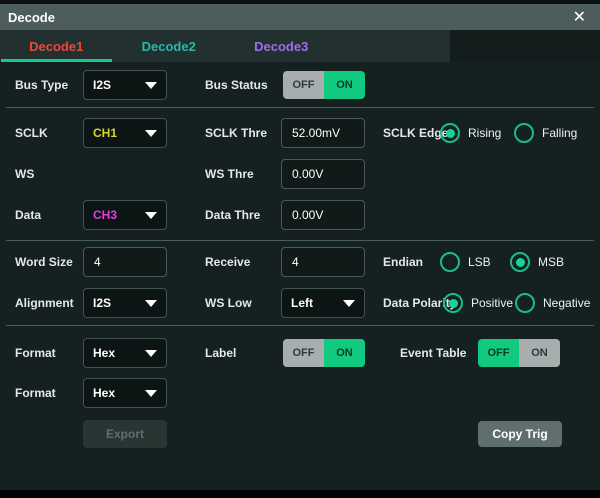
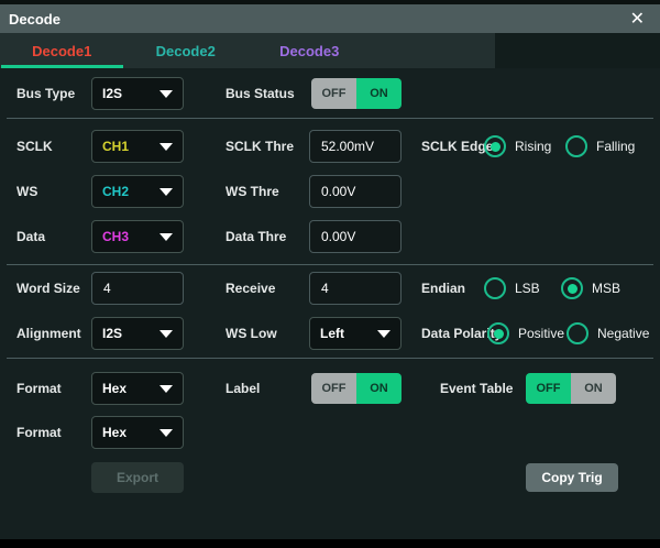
  Decode
  ✕
  Decode1
  Decode2
  Decode3
  Bus Type
  I2S
  Bus Status
  OFF
  ON
  SCLK
  CH1
  SCLK Thre
  52.00mV
  SCLK Edg
  Rising
  Falling
  WS
+ CH2
  WS Thre
  0.00V
  Data
  CH3
  Data Thre
  0.00V
  Word Size
  4
  Receive
  4
  Endian
  LSB
  MSB
  Alignment
  I2S
  WS Low
  Left
  Data Polar
  Positive
  Negative
  Format
  Hex
  Label
  OFF
  ON
  Event Table
  OFF
  ON
  Format
  Hex
  Export
  Copy Trig
